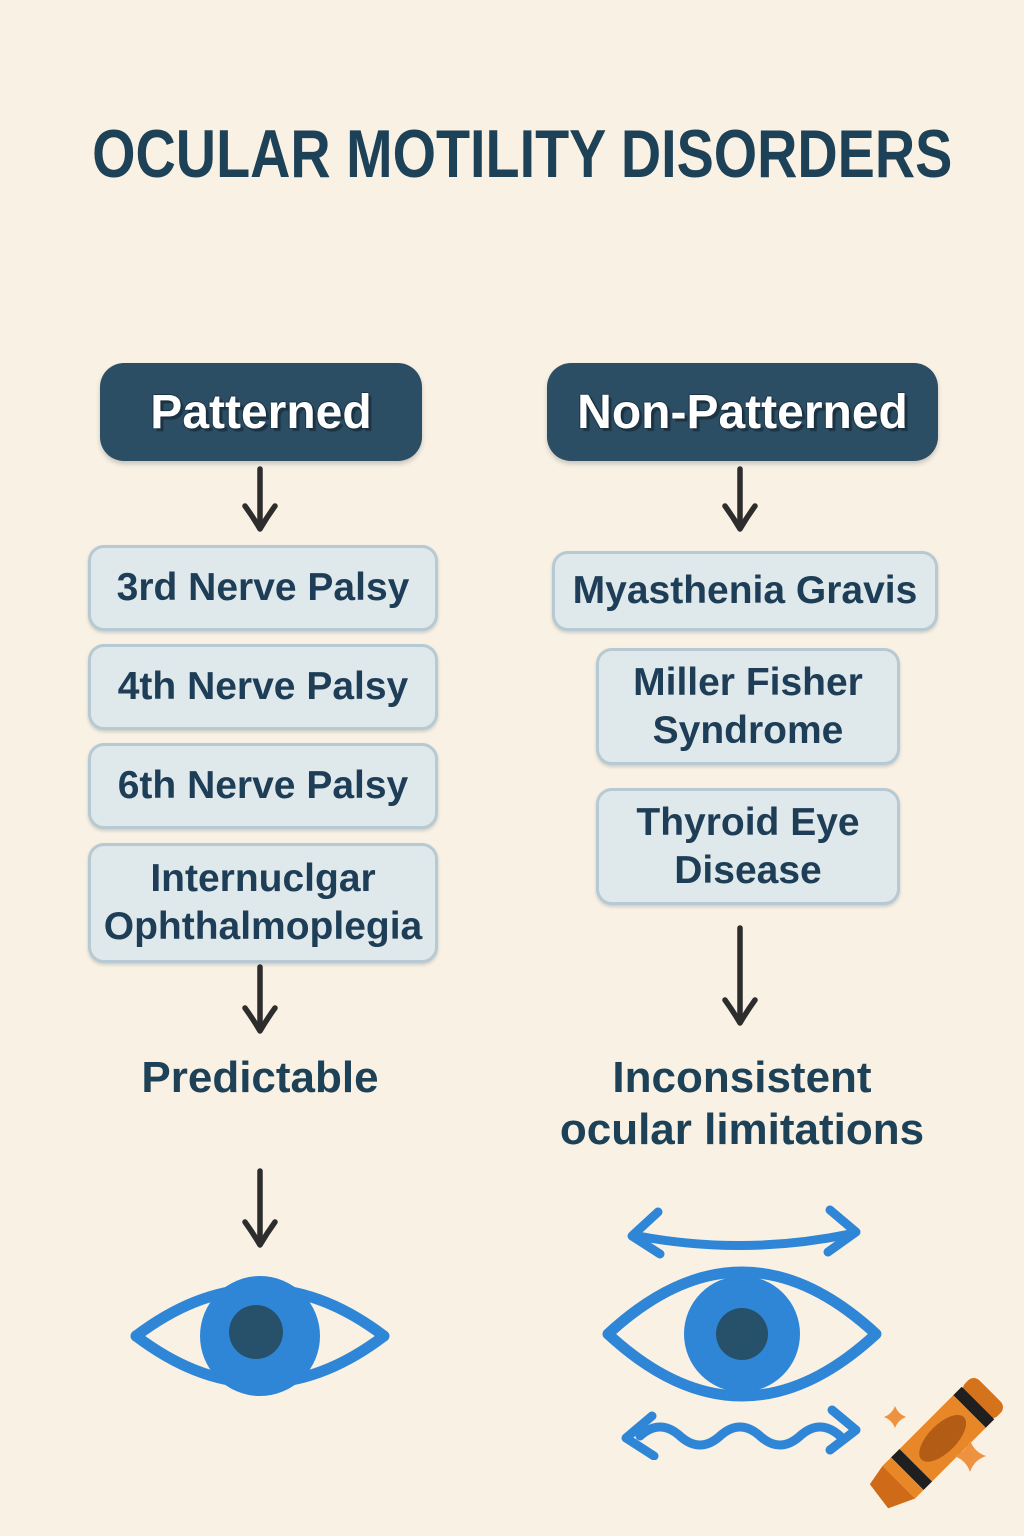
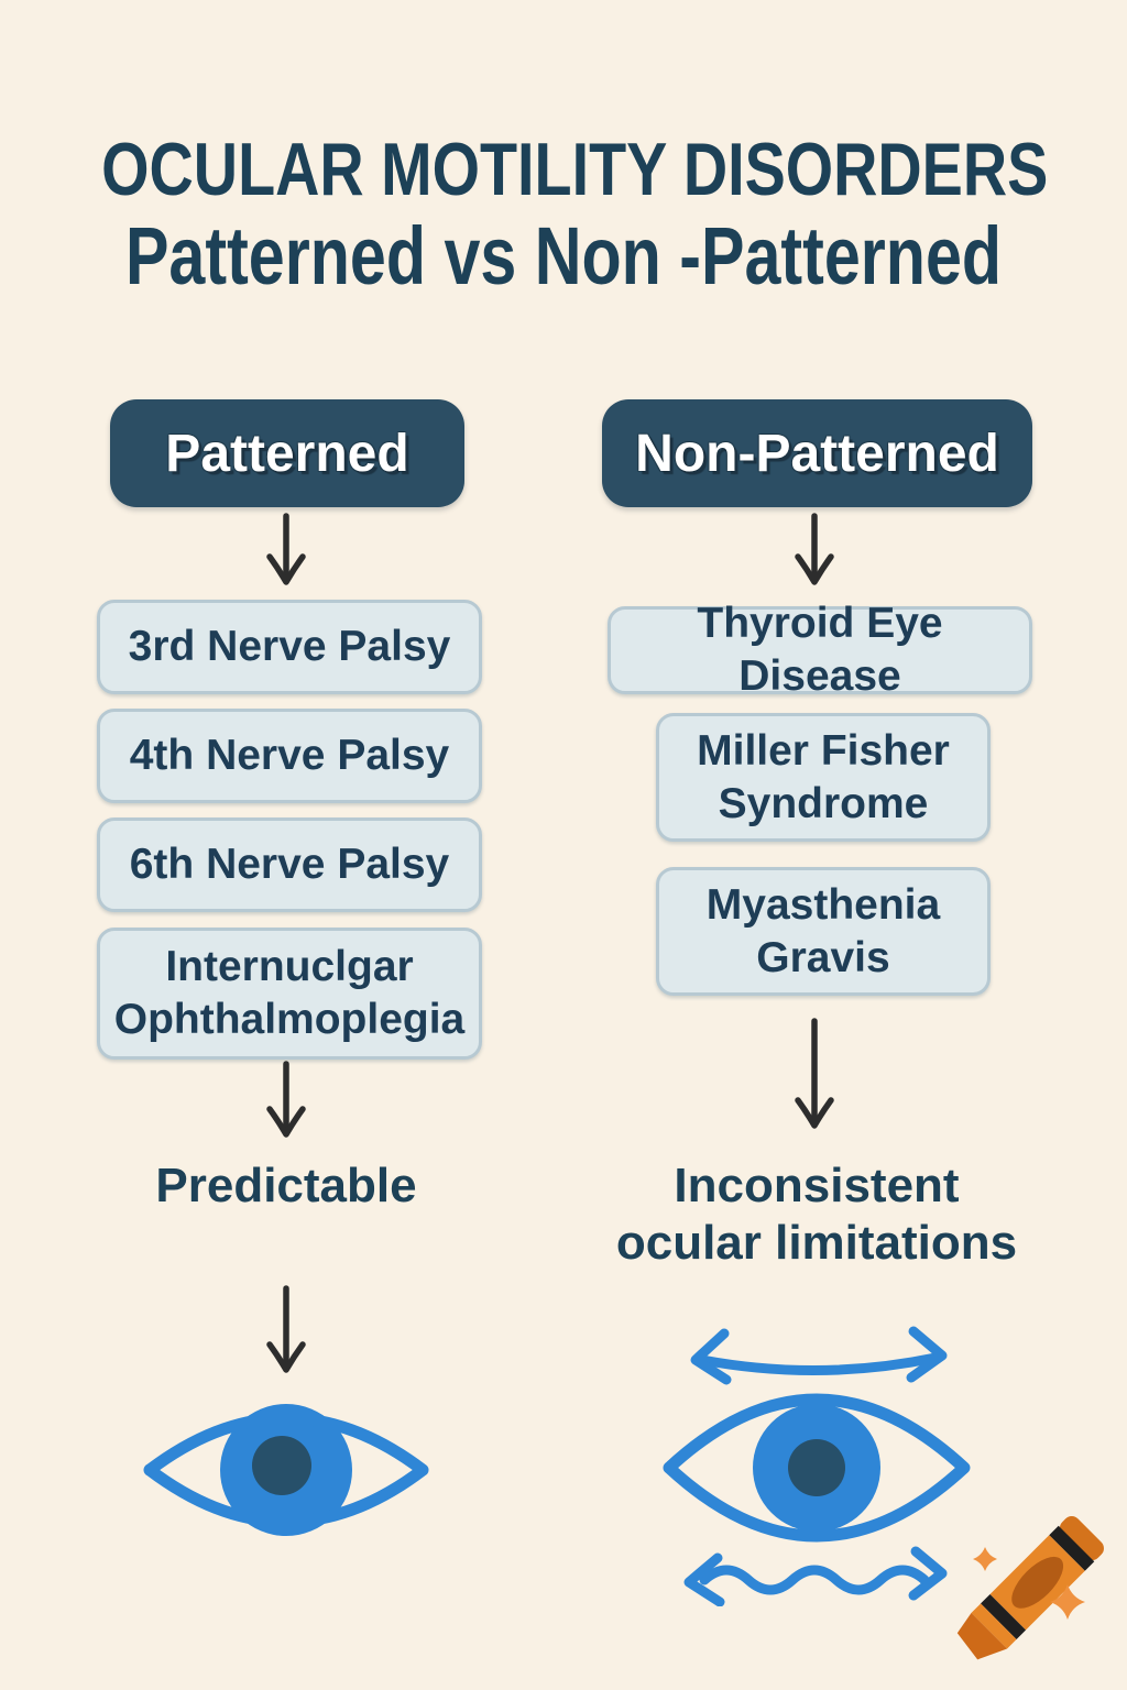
  OCULAR MOTILITY DISORDERS
+ Patterned vs Non -Patterned
  Patterned
  Non-Patterned
  3rd Nerve Palsy
  4th Nerve Palsy
  6th Nerve Palsy
  Internuclgar Ophthalmoplegia
- Myasthenia Gravis
+ Thyroid Eye Disease
  Miller Fisher Syndrome
- Thyroid Eye Disease
+ Myasthenia Gravis
  Predictable
  Inconsistent
  ocular limitations
